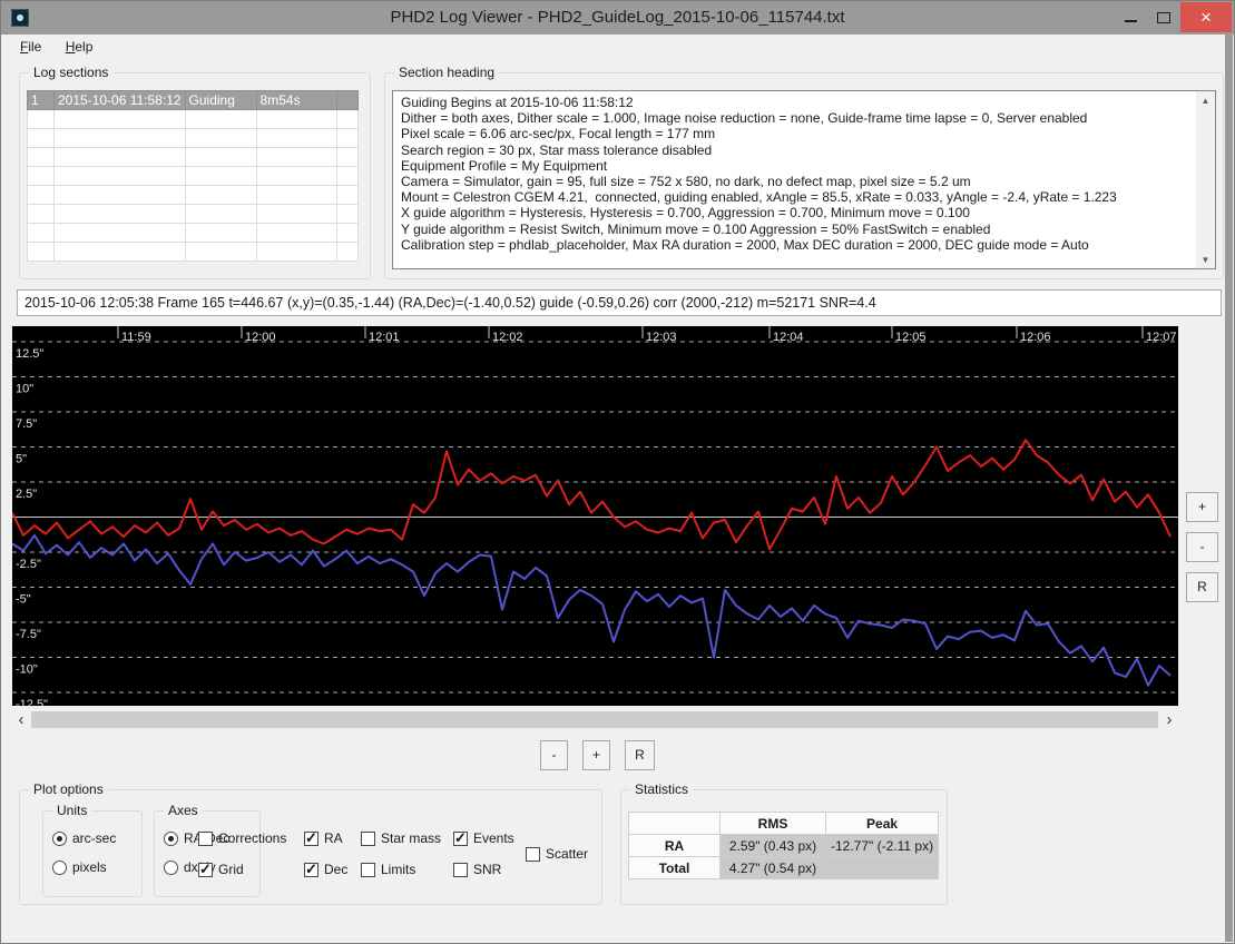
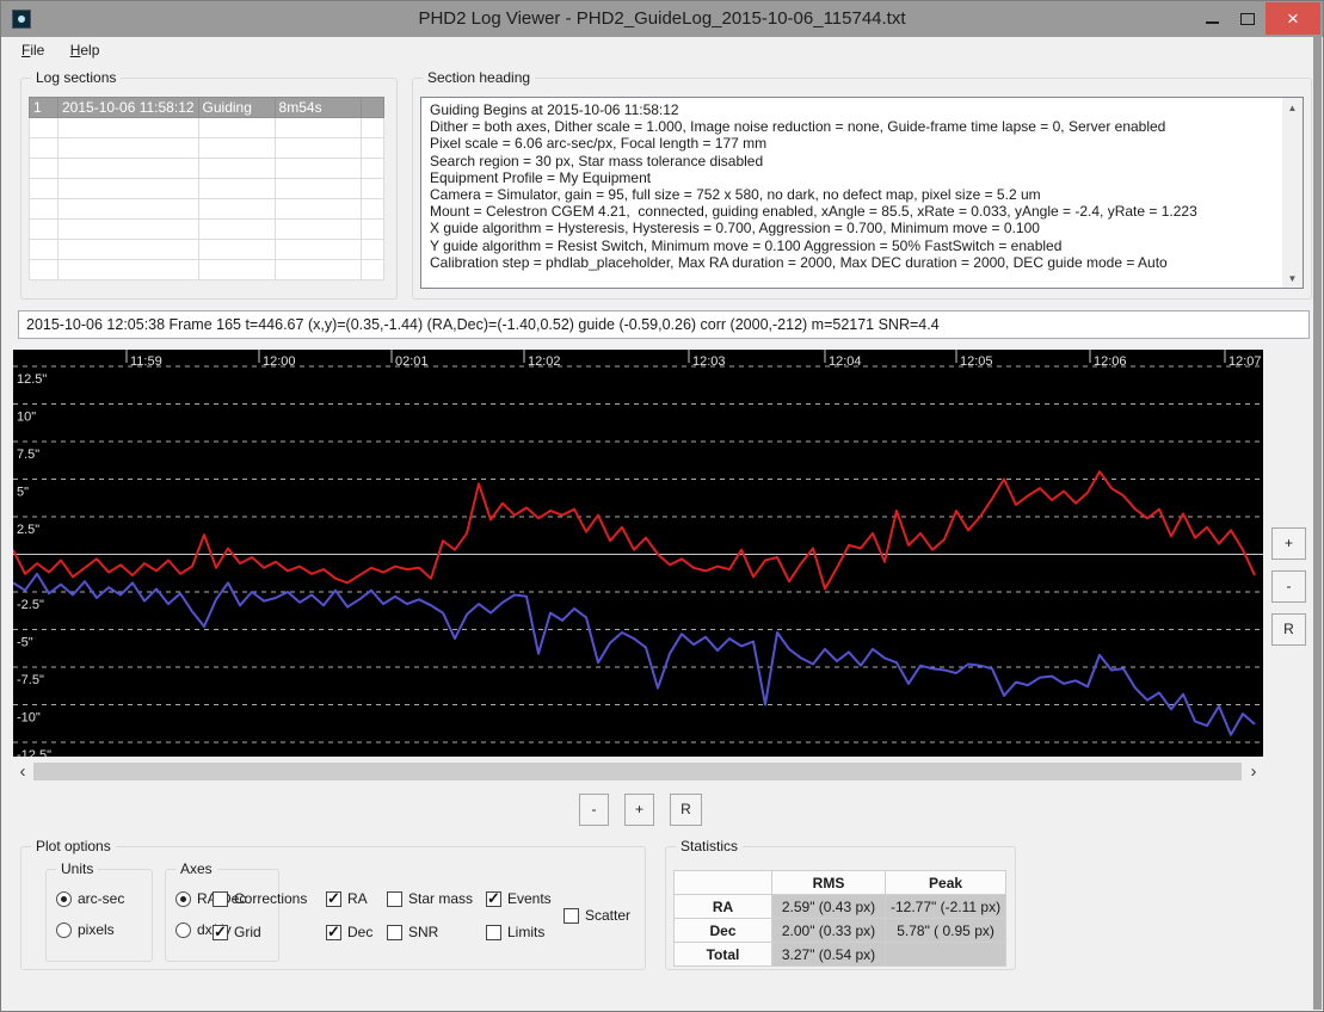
  PHD2 Log Viewer - PHD2_GuideLog_2015-10-06_115744.txt
  ×
  File Help
  Log sections
  1	2015-10-06 11:58:12	Guiding	8m54s
  Section heading
  Guiding Begins at 2015-10-06 11:58:12
  Dither = both axes, Dither scale = 1.000, Image noise reduction = none, Guide-frame time lapse = 0, Server enabled
  Pixel scale = 6.06 arc-sec/px, Focal length = 177 mm
  Search region = 30 px, Star mass tolerance disabled
  Equipment Profile = My Equipment
  Camera = Simulator, gain = 95, full size = 752 x 580, no dark, no defect map, pixel size = 5.2 um
  Mount = Celestron CGEM 4.21, connected, guiding enabled, xAngle = 85.5, xRate = 0.033, yAngle = -2.4, yRate = 1.223
  X guide algorithm = Hysteresis, Hysteresis = 0.700, Aggression = 0.700, Minimum move = 0.100
  Y guide algorithm = Resist Switch, Minimum move = 0.100 Aggression = 50% FastSwitch = enabled
  Calibration step = phdlab_placeholder, Max RA duration = 2000, Max DEC duration = 2000, DEC guide mode = Auto
  ▲
  ▼
  2015-10-06 12:05:38 Frame 165 t=446.67 (x,y)=(0.35,-1.44) (RA,Dec)=(-1.40,0.52) guide (-0.59,0.26) corr (2000,-212) m=52171 SNR=4.4
  12.5"
  10"
  7.5"
  5"
  2.5"
  -2.5"
  -5"
  -7.5"
  -10"
  -12.5"
  11:59
  12:00
- 12:01
+ 02:01
  12:02
  12:03
  12:04
  12:05
  12:06
  12:07
  +
  -
  R
  ‹
  ›
  -
  +
  R
  Plot options
  Units
  arc-sec
  pixels
  Axes
  Corrections
  ✓
  Grid
  ✓
  RA
  ✓
  Dec
  Star mass
- Limits
+ SNR
  ✓
  Events
- SNR
+ Limits
  Scatter
  Statistics
  	RMS	Peak
  RA	2.59" (0.43 px)	-12.77" (-2.11 px)
+ Dec	2.00" (0.33 px)	5.78" ( 0.95 px)
- Total	4.27" (0.54 px)
+ Total	3.27" (0.54 px)
